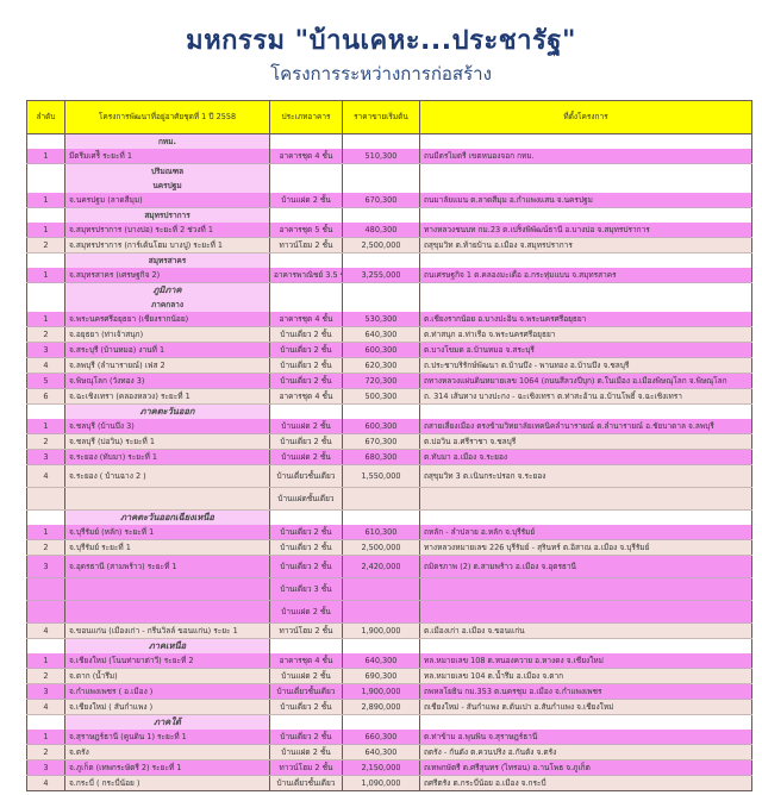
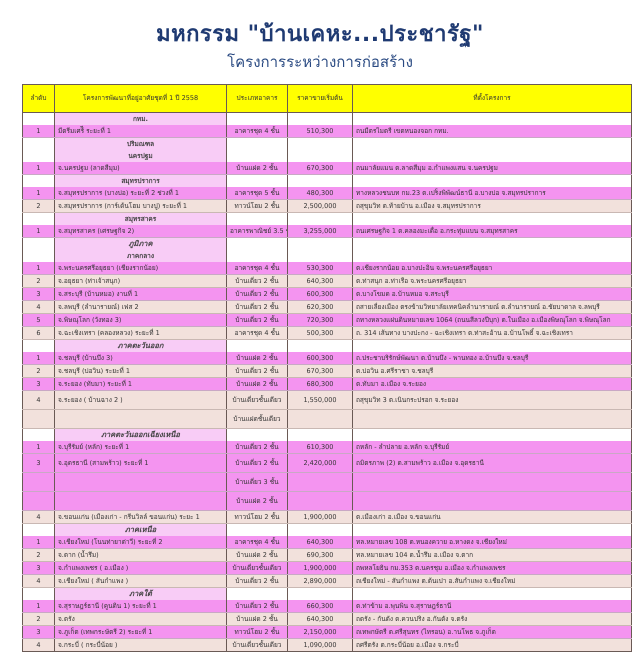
  มหกรรม "บ้านเคหะ...ประชารัฐ"
  โครงการระหว่างการก่อสร้าง
  ลำดับ	โครงการพัฒนาที่อยู่อาศัยชุดที่ 1 ปี 2558	ประเภทอาคาร	ราคาขายเริ่มต้น	ที่ตั้งโครงการ
  	กทม.
  1	มีตรีมเศร้ี ระยะที่ 1	อาคารชุด 4 ชั้น	510,300	ถนมีตรไมตรี เขตหนองจอก กทม.
  	ปริมณฑล
  	นครปฐม
  1	จ.นครปฐม (ลาดสีมุม)	บ้านแฝด 2 ชั้น	670,300	ถนมาลัยแมน ต.ลาดสีมุม อ.กำแพงแสน จ.นครปฐม
  	สมุทรปราการ
  1	จ.สมุทรปราการ (บางบ่อ) ระยะที่ 2 ช่วงที่ 1	อาคารชุด 5 ชั้น	480,300	ทางหลวงชนบท กม.23 ต.เปร็งพิพัฒน์ธานี อ.บางบ่อ จ.สมุทรปราการ
  2	จ.สมุทรปราการ (การ์เด้นโฮม บางปู) ระยะที่ 1	ทาวน์โฮม 2 ชั้น	2,500,000	ถสุขุมวิท ต.ท้ายบ้าน อ.เมือง จ.สมุทรปราการ
  	สมุทรสาคร
  1	จ.สมุทรสาคร (เศรษฐกิจ 2)	อาคารพาณิชย์ 3.5	3,255,000	ถนเศรษฐกิจ 1 ต.คลองมะเดื่อ อ.กระทุ่มแบน จ.สมุทรสาคร
  	ภูมิภาค
  	ภาคกลาง
  1	จ.พระนครศรีอยุธยา (เชียงรากน้อย)	อาคารชุด 4 ชั้น	530,300	ต.เชียงรากน้อย อ.บางปะอิน จ.พระนครศรีอยุธยา
  2	จ.อยุธยา (ท่าเจ้าสนุก)	บ้านเดี่ยว 2 ชั้น	640,300	ต.ท่าสนุก อ.ท่าเรือ จ.พระนครศรีอยุธยา
  3	จ.สระบุรี (บ้านหมอ) งานที่ 1	บ้านเดี่ยว 2 ชั้น	600,300	ต.บางโขมด อ.บ้านหมอ จ.สระบุรี
- 4	จ.ลพบุรี (ลำนารายณ์) เฟส 2	บ้านเดี่ยว 2 ชั้น	620,300	ถ.ประชาบริรักษ์พัฒนา ต.บ้านบึง - พานทอง อ.บ้านบึง จ.ชลบุรี
+ 4	จ.ลพบุรี (ลำนารายณ์) เฟส 2	บ้านเดี่ยว 2 ชั้น	620,300	ถสายเลี่ยงเมือง ตรงข้ามวิทยาลัยเทคนิคลำนารายณ์ ต.ลำนารายณ์ อ.ชัยบาดาล จ.ลพบุรี
  5	จ.พิษณุโลก (วังทอง 3)	บ้านเดี่ยว 2 ชั้น	720,300	ถทางหลวงแผ่นดินหมายเลข 1064 (ถนนสีลวงปีบุก) ต.ในเมือง อ.เมืองพิษณุโลก จ.พิษณุโลก
  6	จ.ฉะเชิงเทรา (คลองหลวง) ระยะที่ 1	อาคารชุด 4 ชั้น	500,300	ถ. 314 เส้นทาง บางปะกง - ฉะเชิงเทรา ต.ท่าสะอ้าน อ.บ้านโพธิ์ จ.ฉะเชิงเทรา
  	ภาคตะวันออก
- 1	จ.ชลบุรี (บ้านบึง 3)	บ้านแฝด 2 ชั้น	600,300	ถสายเลี่ยงเมือง ตรงข้ามวิทยาลัยเทคนิคลำนารายณ์ ต.ลำนารายณ์ อ.ชัยบาดาล จ.ลพบุรี
+ 1	จ.ชลบุรี (บ้านบึง 3)	บ้านแฝด 2 ชั้น	600,300	ถ.ประชาบริรักษ์พัฒนา ต.บ้านบึง - พานทอง อ.บ้านบึง จ.ชลบุรี
  2	จ.ชลบุรี (บ่อวิน) ระยะที่ 1	บ้านเดี่ยว 2 ชั้น	670,300	ต.บ่อวิน อ.ศรีราชา จ.ชลบุรี
  3	จ.ระยอง (ทับมา) ระยะที่ 1	บ้านแฝด 2 ชั้น	680,300	ต.ทับมา อ.เมือง จ.ระยอง
  4	จ.ระยอง ( บ้านฉาง 2 )	บ้านเดี่ยวชั้นเดียว	1,550,000	ถสุขุมวิท 3 ต.เนินกระปรอก จ.ระยอง
  		บ้านแฝดชั้นเดียว
  	ภาคตะวันออกเฉียงเหนือ
  1	จ.บุรีรัมย์ (หลัก) ระยะที่ 1	บ้านเดี่ยว 2 ชั้น	610,300	ถหลัก - ลำปลาย อ.หลัก จ.บุรีรัมย์
- 2	จ.บุรีรัมย์ ระยะที่ 1	บ้านเดี่ยว 2 ชั้น	2,500,000	ทางหลวงหมายเลข 226 บุรีรัมย์ - สุรินทร์ ต.อิสาณ อ.เมือง จ.บุรีรัมย์
  3	จ.อุดรธานี (สามพร้าว) ระยะที่ 1	บ้านเดี่ยว 2 ชั้น	2,420,000	ถมิตรภาพ (2) ต.สามพร้าว อ.เมือง จ.อุดรธานี
  		บ้านเดี่ยว 3 ชั้น
  		บ้านแฝด 2 ชั้น
  4	จ.ขอนแก่น (เมืองเก่า - กรีนวิลล์ ขอนแก่น) ระยะ 1	ทาวน์โฮม 2 ชั้น	1,900,000	ต.เมืองเก่า อ.เมือง จ.ขอนแก่น
  	ภาคเหนือ
  1	จ.เชียงใหม่ (โนนท่ายาต่าวี) ระยะที่ 2	อาคารชุด 4 ชั้น	640,300	ทล.หมายเลข 108 ต.หนองควาย อ.หางดง จ.เชียงใหม่
  2	จ.ตาก (น้ำรึม)	บ้านแฝด 2 ชั้น	690,300	ทล.หมายเลข 104 ต.น้ำรึม อ.เมือง จ.ตาก
  3	จ.กำแพงเพชร ( อ.เมือง )	บ้านเดี่ยวชั้นเดียว	1,900,000	ถพหลโยธิน กม.353 ต.นครชุม อ.เมือง จ.กำแพงเพชร
  4	จ.เชียงใหม่ ( สันกำแพง )	บ้านเดี่ยว 2 ชั้น	2,890,000	ถเชียงใหม่ - สันกำแพง ต.ต้นเปา อ.สันกำแพง จ.เชียงใหม่
  	ภาคใต้
  1	จ.สุราษฎร์ธานี (คูนดิน 1) ระยะที่ 1	บ้านเดี่ยว 2 ชั้น	660,300	ต.ท่าข้าม อ.พุนพิน จ.สุราษฎร์ธานี
  2	จ.ตรัง	บ้านแฝด 2 ชั้น	640,300	ถตรัง - กันตัง ต.ควนปริง อ.กันตัง จ.ตรัง
  3	จ.ภูเก็ต (เทพกระษัตรี 2) ระยะที่ 1	ทาวน์โฮม 2 ชั้น	2,150,000	ถเทพกษัตรี ต.ศรีสุนทร (ไทรอน) อ.านโพธ จ.ภูเก็ต
  4	จ.กระบี่ ( กระบี่น้อย )	บ้านเดี่ยวชั้นเดียว	1,090,000	ถศรีตรัง ต.กระบี่น้อย อ.เมือง จ.กระบี่
